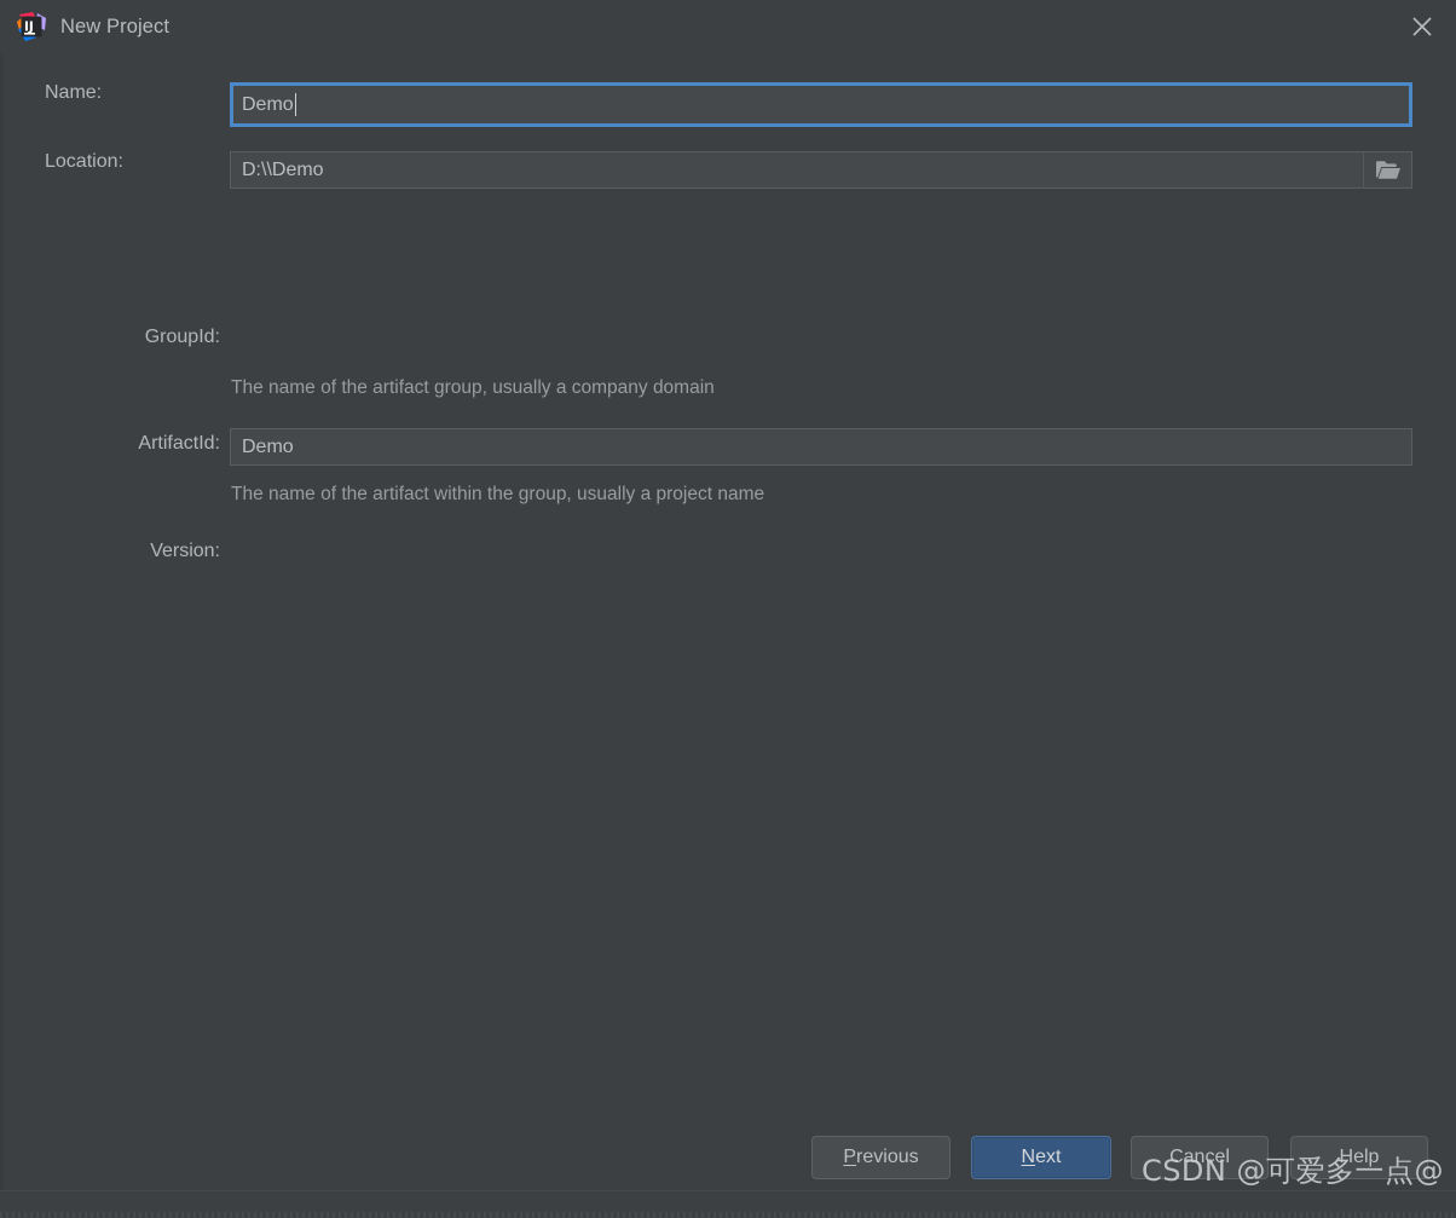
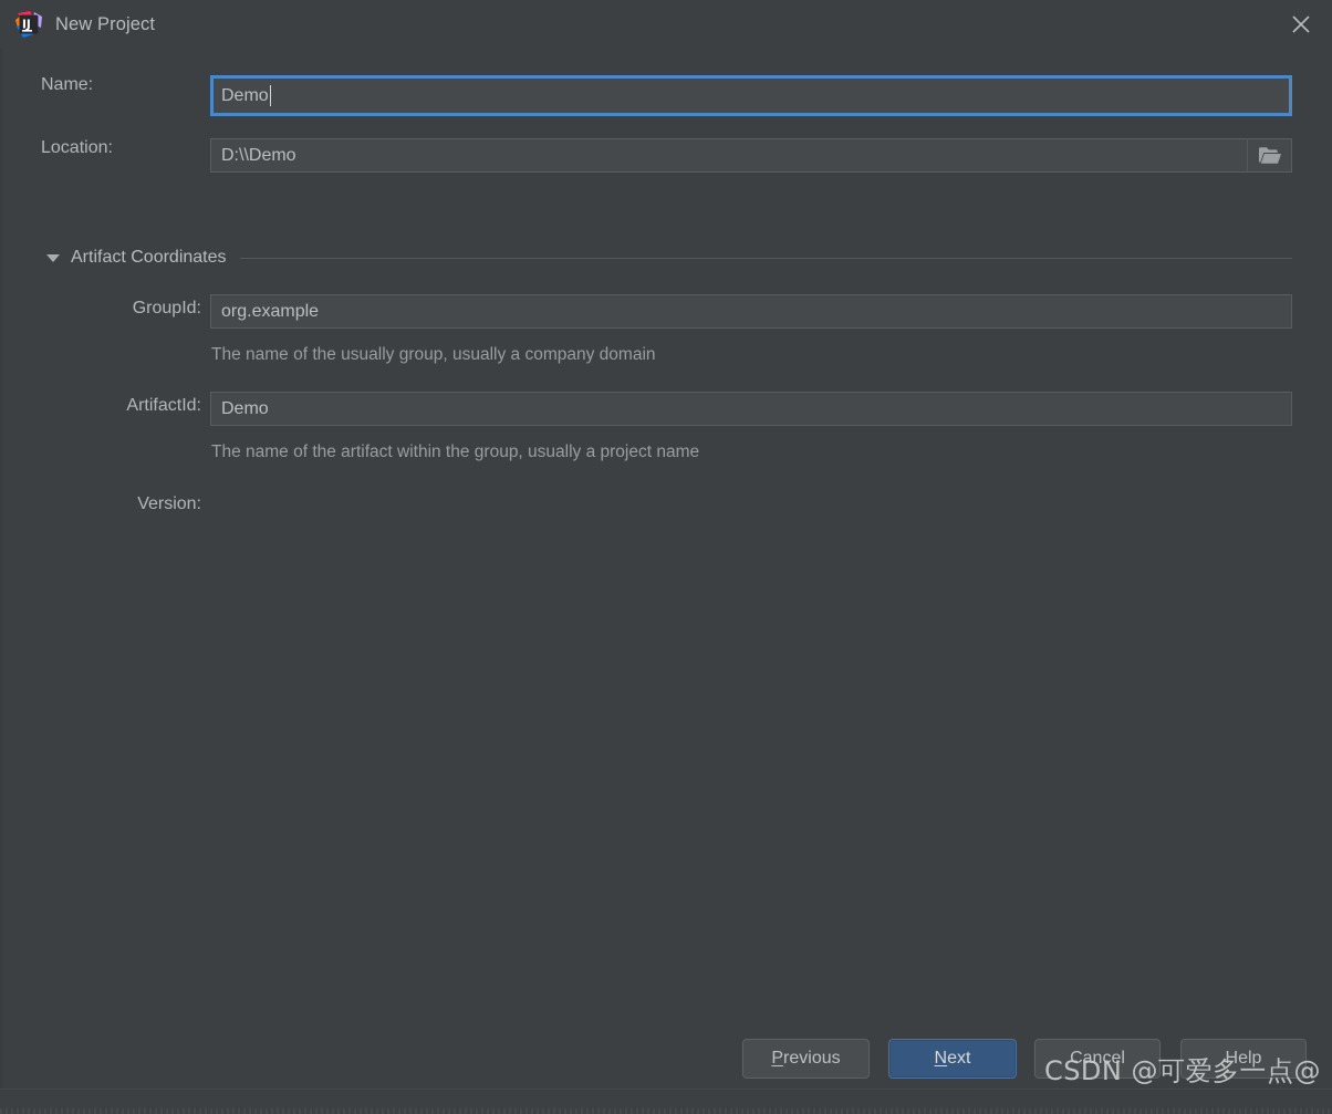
  IJ
  New Project
  Name:
  Demo
  Location:
  D:\\Demo
+ Artifact Coordinates
  GroupId:
+ org.example
- The name of the artifact group, usually a company domain
+ The name of the usually group, usually a company domain
  ArtifactId:
  Demo
  The name of the artifact within the group, usually a project name
  Version:
  P
  revious
  N
  ext
  Cancel
  Help
  CSDN @可爱多一点@
